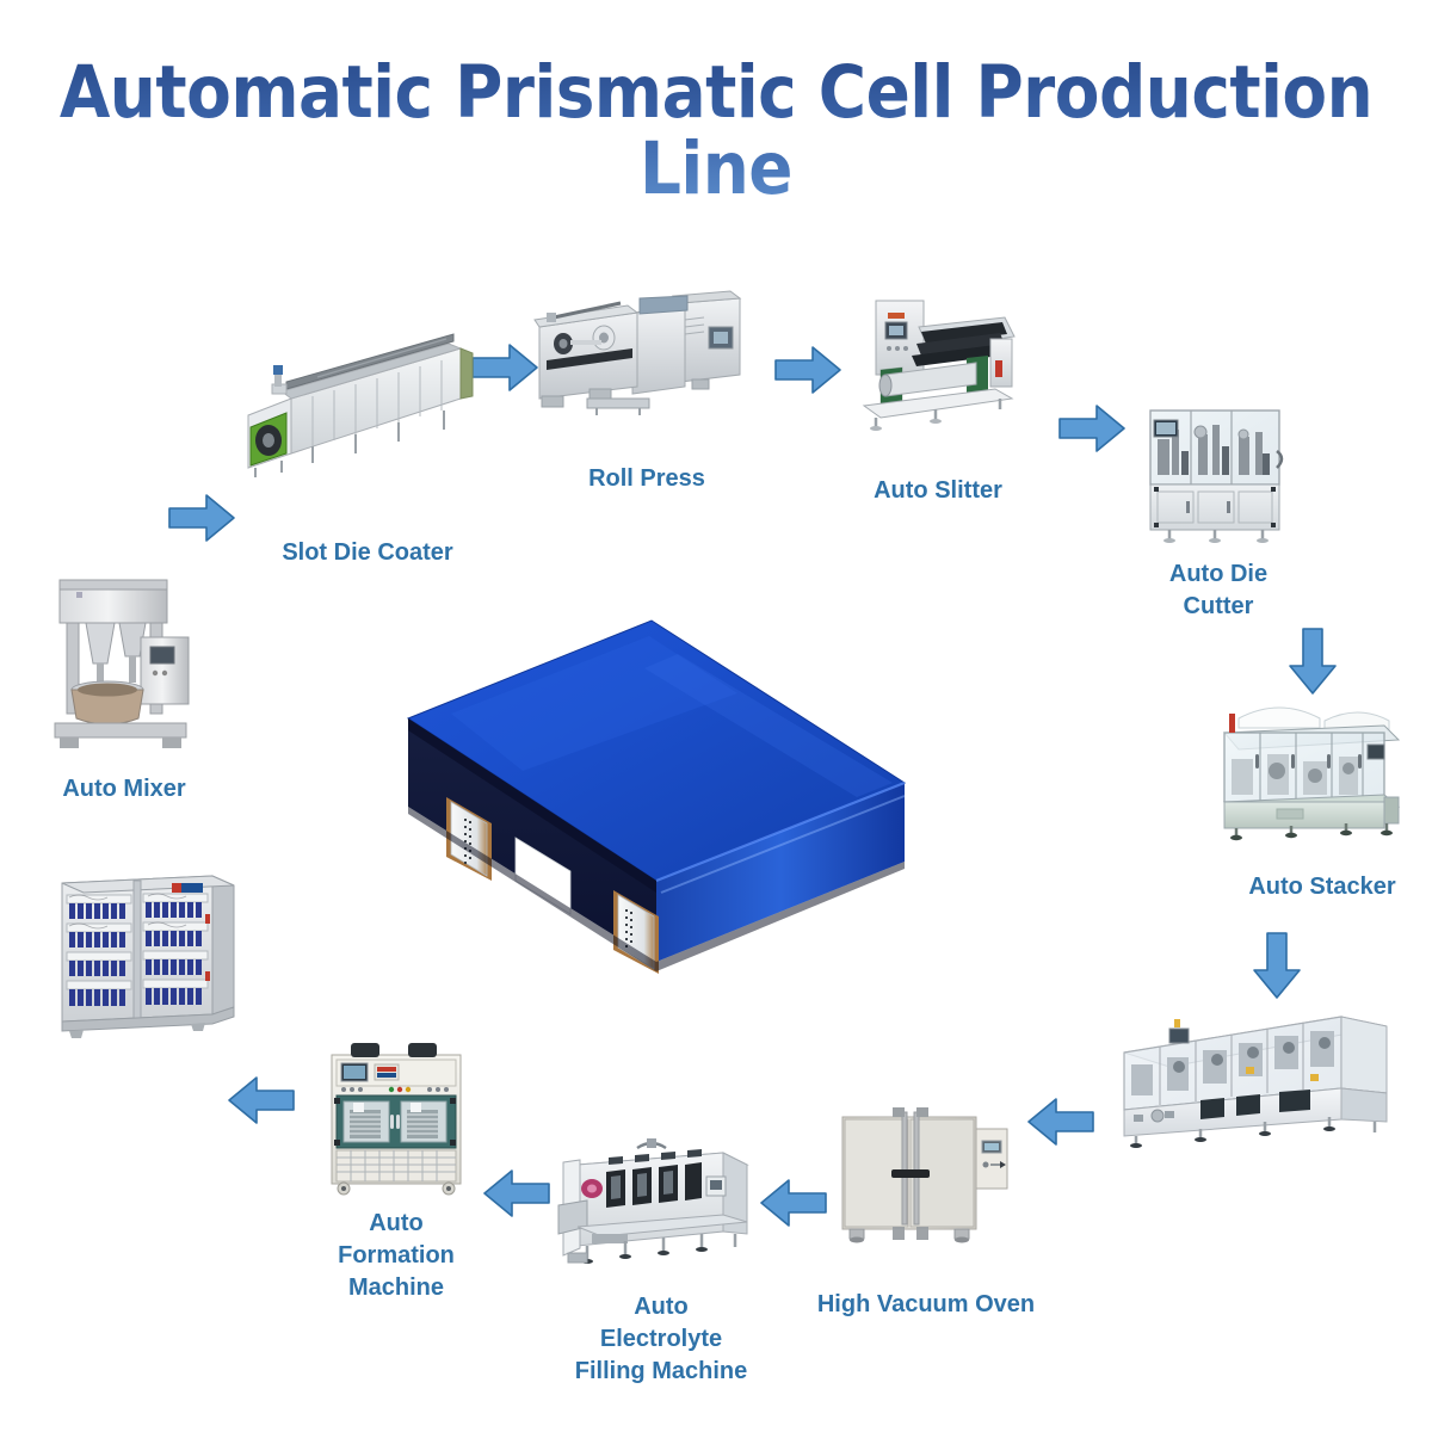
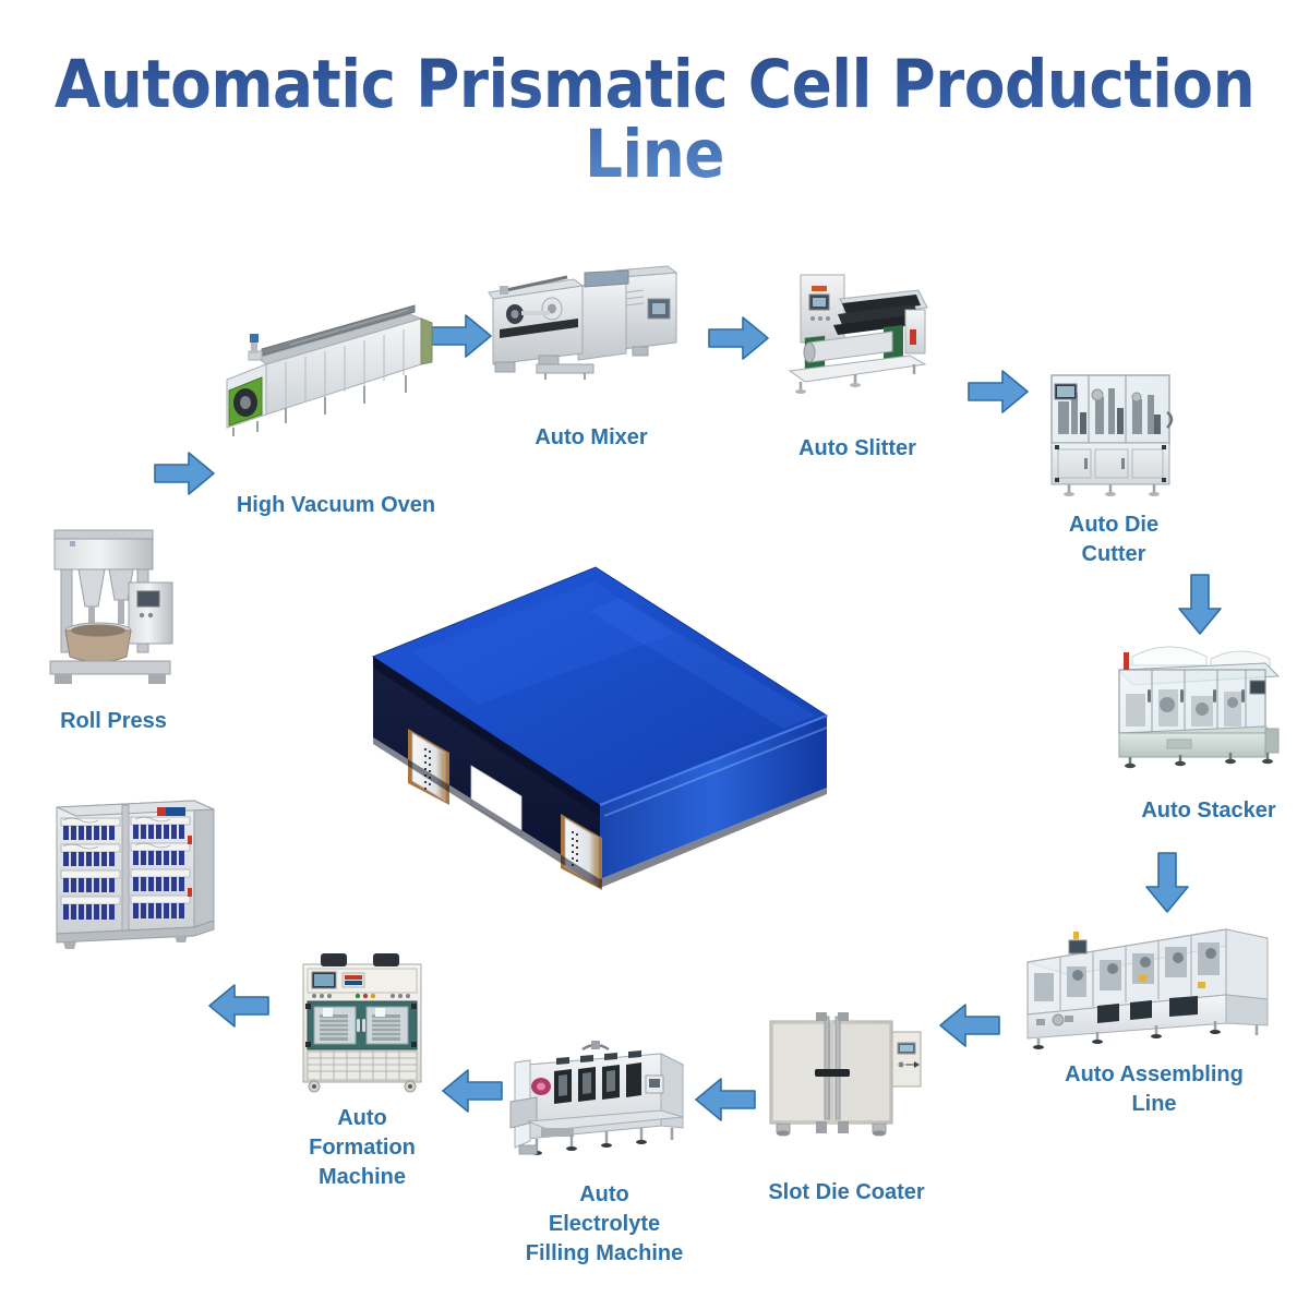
  Automatic Prismatic Cell Production Line
- Auto Mixer
+ Roll Press
- Slot Die Coater
+ High Vacuum Oven
- Roll Press
+ Auto Mixer
  Auto Slitter
  Auto Die
  Cutter
  Auto Stacker
+ Auto Assembling
+ Line
- High Vacuum Oven
+ Slot Die Coater
  Auto
  Electrolyte
  Filling Machine
  Auto
  Formation
  Machine
